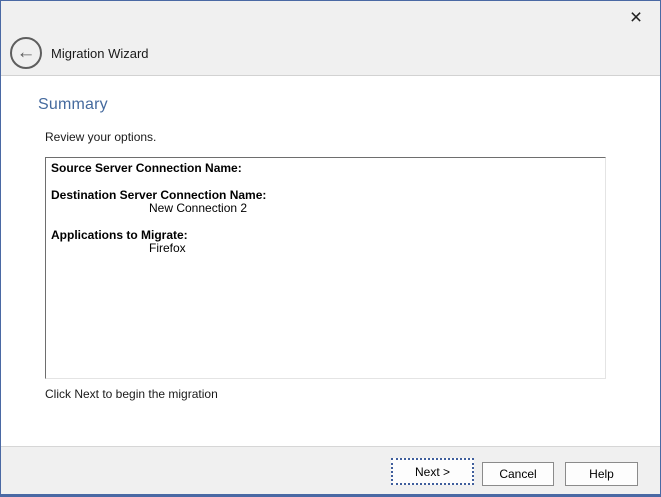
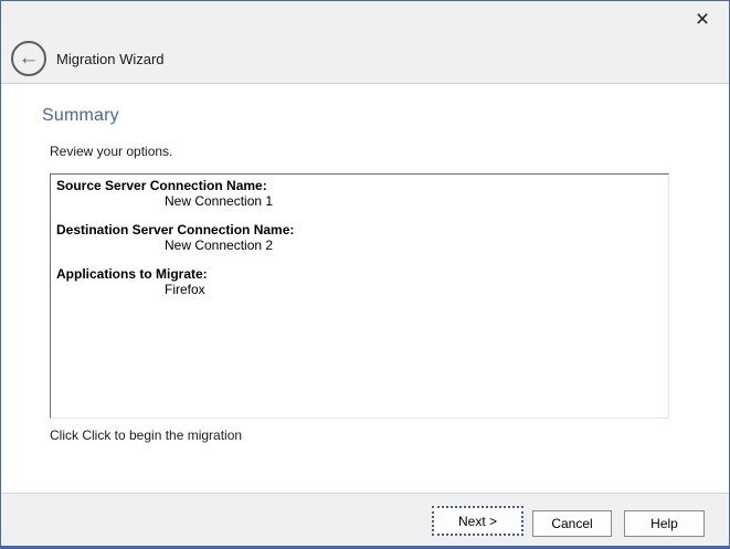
  ×
  ←
  Migration Wizard
  Summary
  Review your options.
  Source Server Connection Name:
+ New Connection 1
  Destination Server Connection Name:
  New Connection 2
  Applications to Migrate:
  Firefox
- Click Next to begin the migration
+ Click Click to begin the migration
  Next >
  Cancel
  Help
